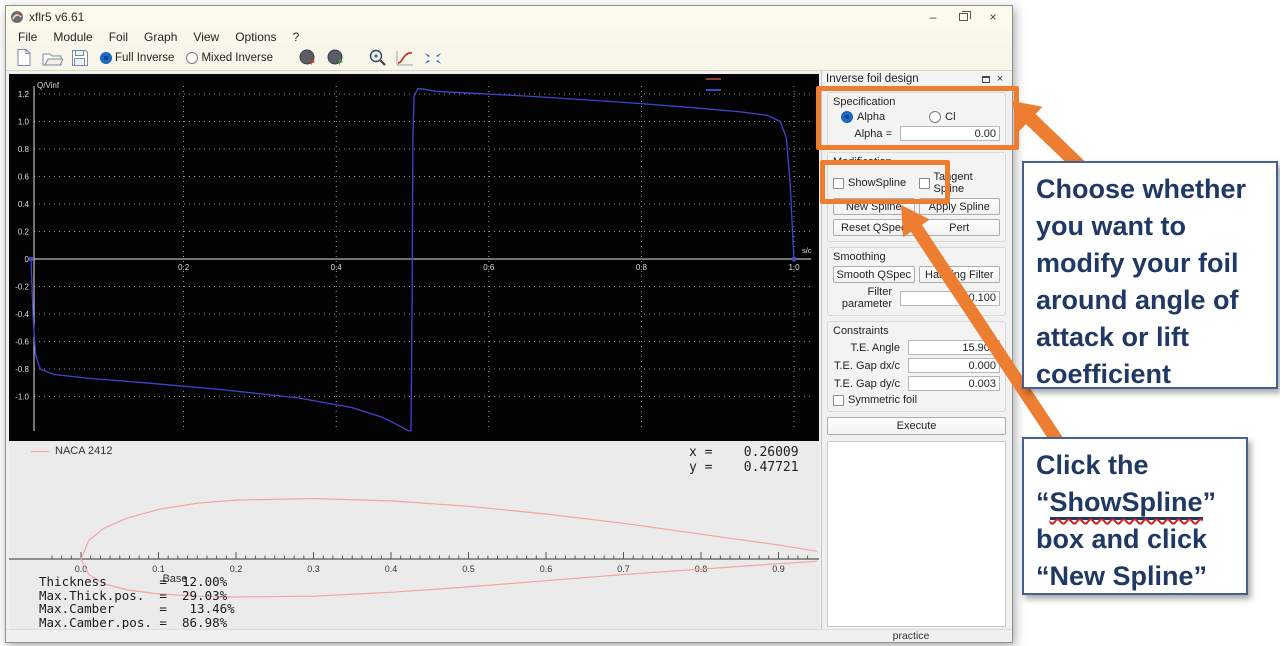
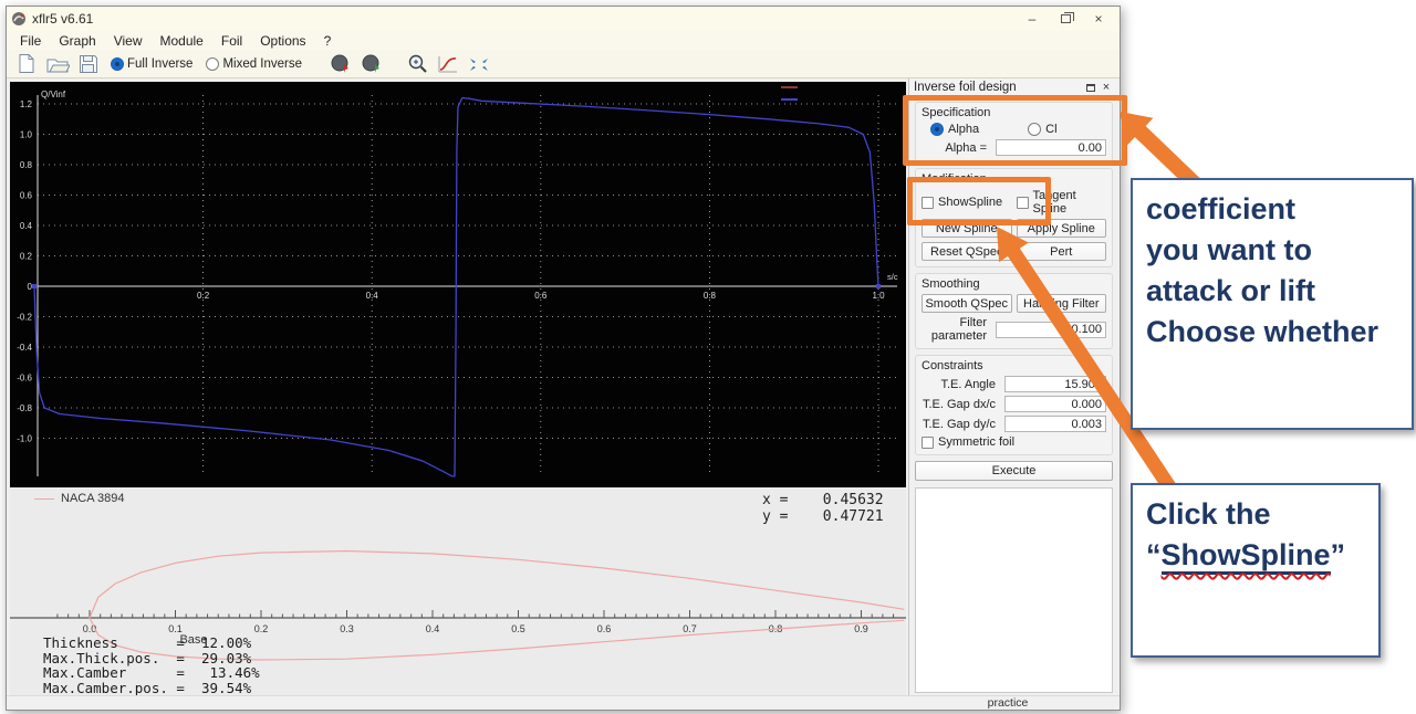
  xflr5 v6.61
  –
  ×
  File
- Module
+ Graph
- Foil
+ View
- Graph
+ Module
- View
+ Foil
  Options
  ?
  Full Inverse
  Mixed Inverse
  1.2
  1.0
  0.8
  0.6
  0.4
  0.2
  0
  -0.2
  -0.4
  -0.6
  -0.8
  -1.0
  0.2
  0.4
  0.6
  0.8
  1.0
  Q/Vinf
  s/c
  0.0
  0.1
  0.2
  0.3
  0.4
  0.5
  0.6
  0.7
  0.9
  Base
- NACA 2412
+ NACA 3894
- x = 0.26009 y = 0.47721
+ x = 0.45632 y = 0.47721
  Thickness = 12.00%
  Max.Thick.pos. = 29.03%
  Max.Camber = 13.46%
- Max.Camber.pos. = 86.98%
+ Max.Camber.pos. = 39.54%
  Inverse foil design
  ×
  Specification
  Alpha
  Cl
  Alpha =
  0.00
  Modification
  ShowSpline
  Tangent Spline
  New Spline
  Apply Spline
  Reset QSpe
  Pert
  Smoothing
  Smooth QSpec
  Hang Filter
  Filter parameter
  0.100
  Constraints
  T.E. Angle
  15.90
  T.E. Gap dx/c
  0.000
  T.E. Gap dy/c
  0.003
  Symmetric foil
  Execute
  practice
- Choose whether
+ coefficient
  you want to
- modify your foil
- around angle of
  attack or lift
- coefficient
+ Choose whether
  Click the
  “ShowSpline”
- box and click
- “New Spline”
